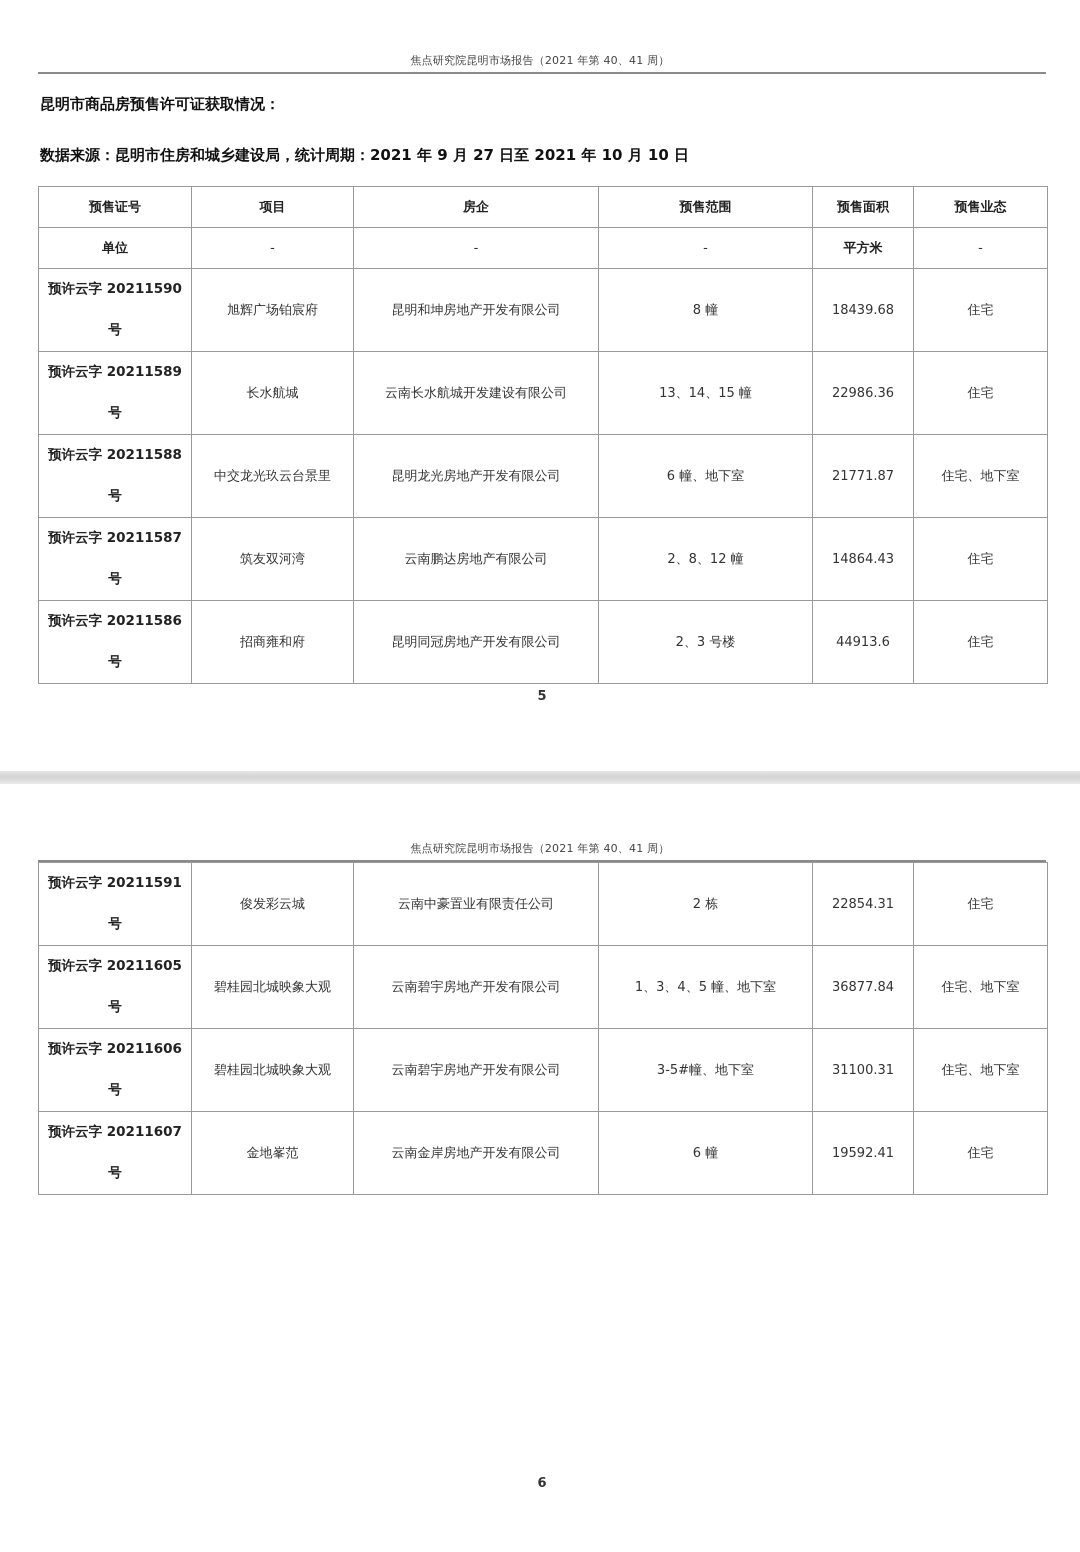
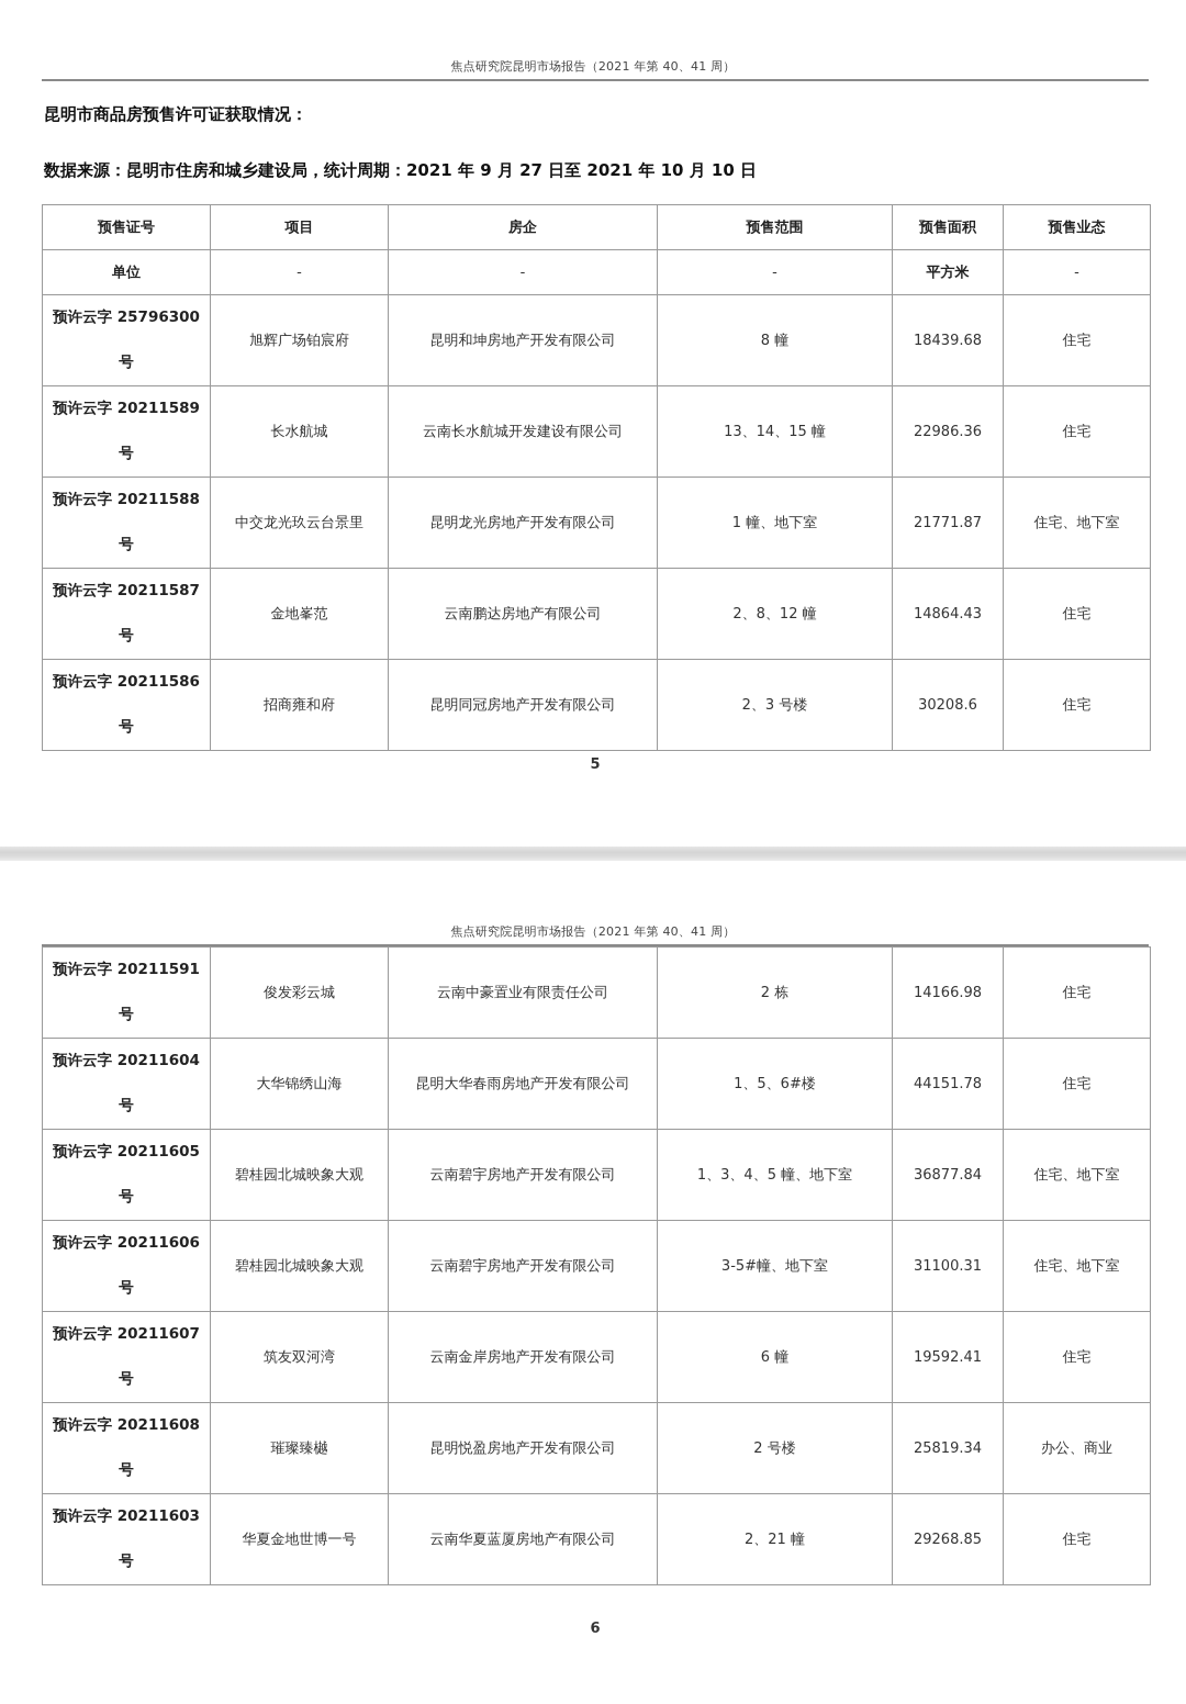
  焦点研究院昆明市场报告（2021 年第 40、41 周）
  昆明市商品房预售许可证获取情况：
  数据来源：昆明市住房和城乡建设局，统计周期：2021 年 9 月 27 日至 2021 年 10 月 10 日
  预售证号	项目	房企	预售范围	预售面积	预售业态
  单位	-	-	-	平方米	-
- 预许云字 20211590号	旭辉广场铂宸府	昆明和坤房地产开发有限公司	8 幢	18439.68	住宅
+ 预许云字 25796300号	旭辉广场铂宸府	昆明和坤房地产开发有限公司	8 幢	18439.68	住宅
  预许云字 20211589号	长水航城	云南长水航城开发建设有限公司	13、14、15 幢	22986.36	住宅
- 预许云字 20211588号	中交龙光玖云台景里	昆明龙光房地产开发有限公司	6 幢、地下室	21771.87	住宅、地下室
+ 预许云字 20211588号	中交龙光玖云台景里	昆明龙光房地产开发有限公司	1 幢、地下室	21771.87	住宅、地下室
- 预许云字 20211587号	筑友双河湾	云南鹏达房地产有限公司	2、8、12 幢	14864.43	住宅
+ 预许云字 20211587号	金地峯范	云南鹏达房地产有限公司	2、8、12 幢	14864.43	住宅
- 预许云字 20211586号	招商雍和府	昆明同冠房地产开发有限公司	2、3 号楼	44913.6	住宅
+ 预许云字 20211586号	招商雍和府	昆明同冠房地产开发有限公司	2、3 号楼	30208.6	住宅
  5
  焦点研究院昆明市场报告（2021 年第 40、41 周）
- 预许云字 20211591号	俊发彩云城	云南中豪置业有限责任公司	2 栋	22854.31	住宅
+ 预许云字 20211591号	俊发彩云城	云南中豪置业有限责任公司	2 栋	14166.98	住宅
+ 预许云字 20211604号	大华锦绣山海	昆明大华春雨房地产开发有限公司	1、5、6#楼	44151.78	住宅
  预许云字 20211605号	碧桂园北城映象大观	云南碧宇房地产开发有限公司	1、3、4、5 幢、地下室	36877.84	住宅、地下室
  预许云字 20211606号	碧桂园北城映象大观	云南碧宇房地产开发有限公司	3-5#幢、地下室	31100.31	住宅、地下室
- 预许云字 20211607号	金地峯范	云南金岸房地产开发有限公司	6 幢	19592.41	住宅
+ 预许云字 20211607号	筑友双河湾	云南金岸房地产开发有限公司	6 幢	19592.41	住宅
+ 预许云字 20211608号	璀璨臻樾	昆明悦盈房地产开发有限公司	2 号楼	25819.34	办公、商业
+ 预许云字 20211603号	华夏金地世博一号	云南华夏蓝厦房地产有限公司	2、21 幢	29268.85	住宅
  6
